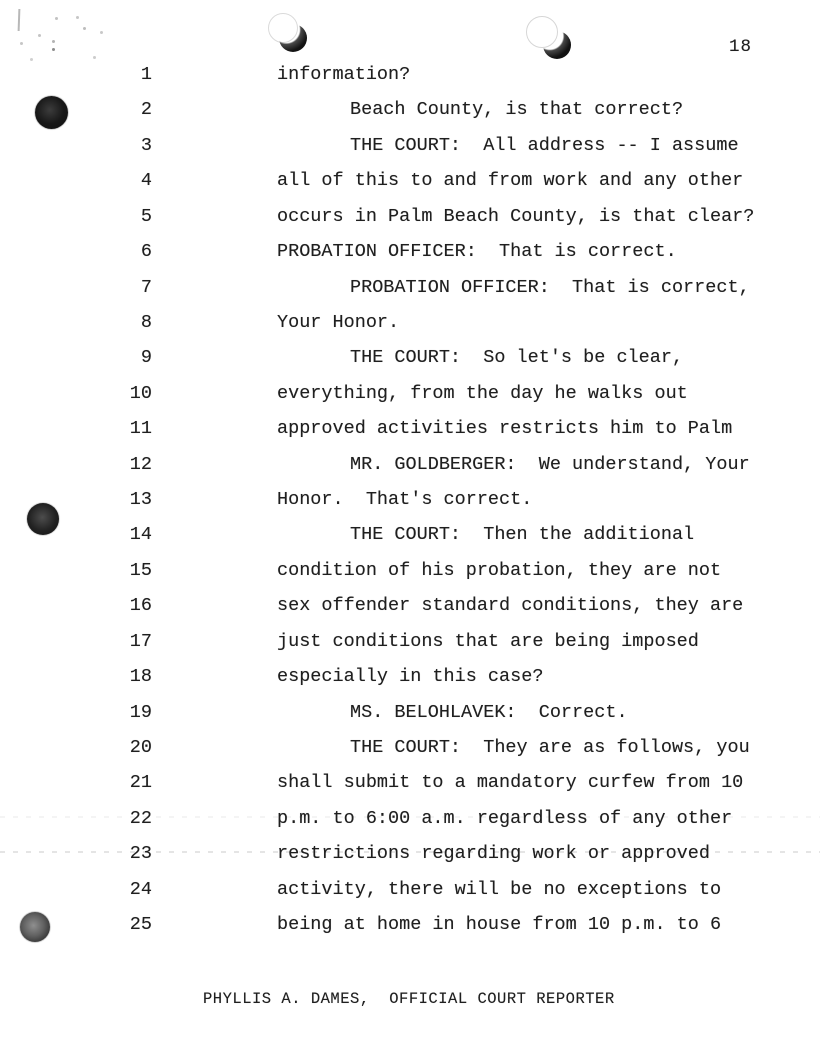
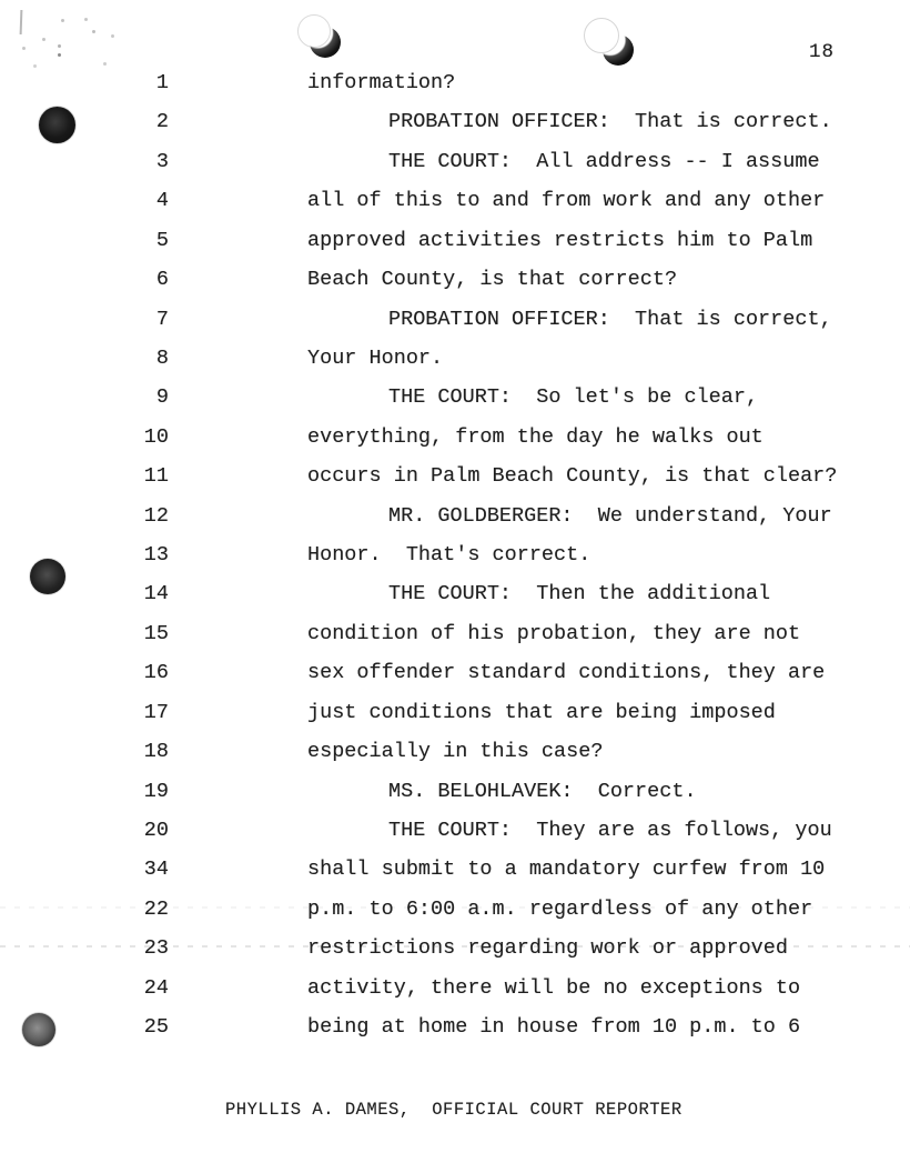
  18
  1
  information?
  2
- Beach County, is that correct?
+ PROBATION OFFICER: That is correct.
  3
  THE COURT: All address -- I assume
  4
  all of this to and from work and any other
  5
- occurs in Palm Beach County, is that clear?
+ approved activities restricts him to Palm
  6
- PROBATION OFFICER: That is correct.
+ Beach County, is that correct?
  7
  PROBATION OFFICER: That is correct,
  8
  Your Honor.
  9
  THE COURT: So let's be clear,
  10
  everything, from the day he walks out
  11
- approved activities restricts him to Palm
+ occurs in Palm Beach County, is that clear?
  12
  MR. GOLDBERGER: We understand, Your
  13
  Honor. That's correct.
  14
  THE COURT: Then the additional
  15
  condition of his probation, they are not
  16
  sex offender standard conditions, they are
  17
  just conditions that are being imposed
  18
  especially in this case?
  19
  MS. BELOHLAVEK: Correct.
  20
  THE COURT: They are as follows, you
- 21
+ 34
  shall submit to a mandatory curfew from 10
  22
  p.m. to 6:00 a.m. regardless of any other
  23
  restrictions regarding work or approved
  24
  activity, there will be no exceptions to
  25
  being at home in house from 10 p.m. to 6
  PHYLLIS A. DAMES, OFFICIAL COURT REPORTER
